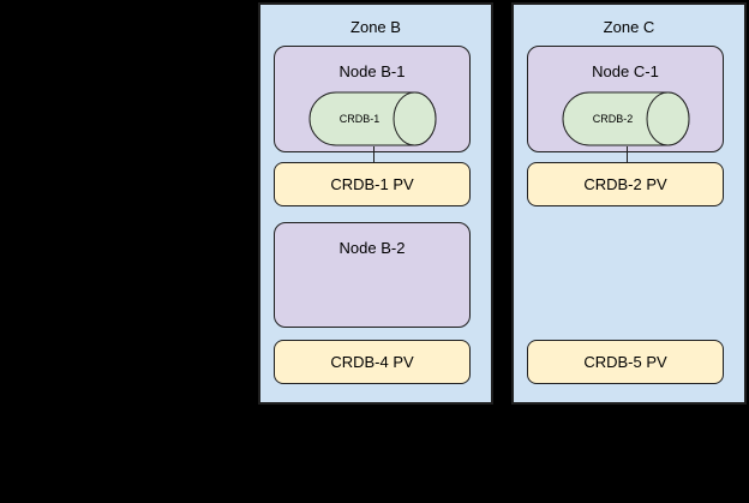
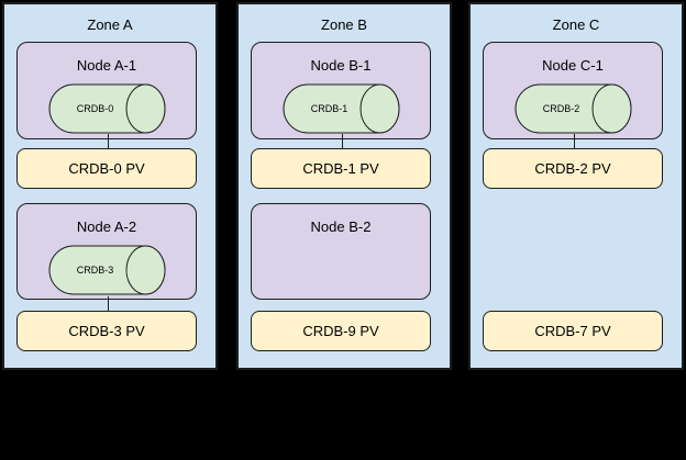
+ Zone A
+ Node A-1
+ CRDB-0
+ CRDB-0 PV
+ Node A-2
+ CRDB-3
+ CRDB-3 PV
  Zone B
  Node B-1
  CRDB-1
  CRDB-1 PV
  Node B-2
- CRDB-4 PV
+ CRDB-9 PV
  Zone C
  Node C-1
  CRDB-2
  CRDB-2 PV
- CRDB-5 PV
+ CRDB-7 PV
